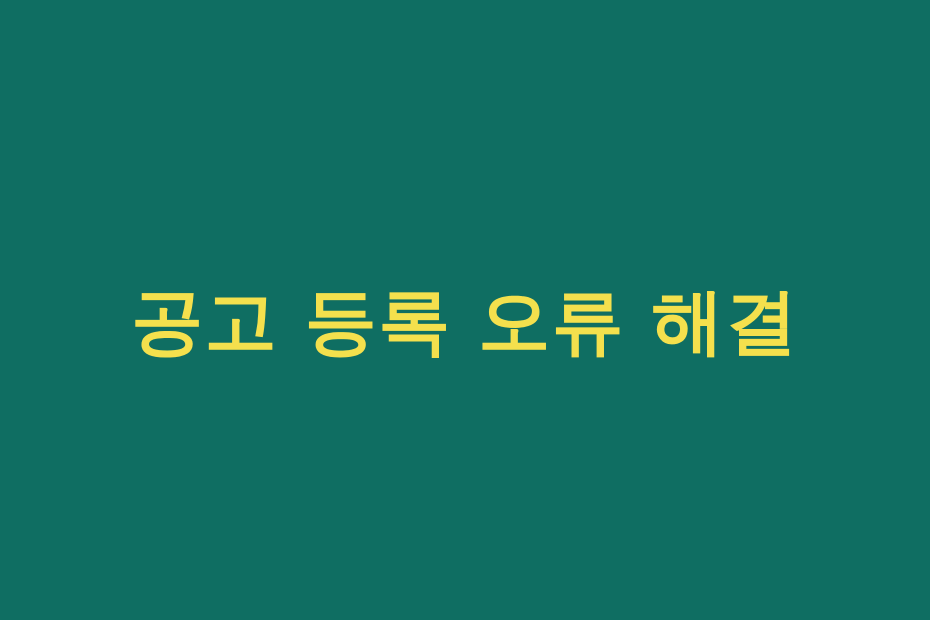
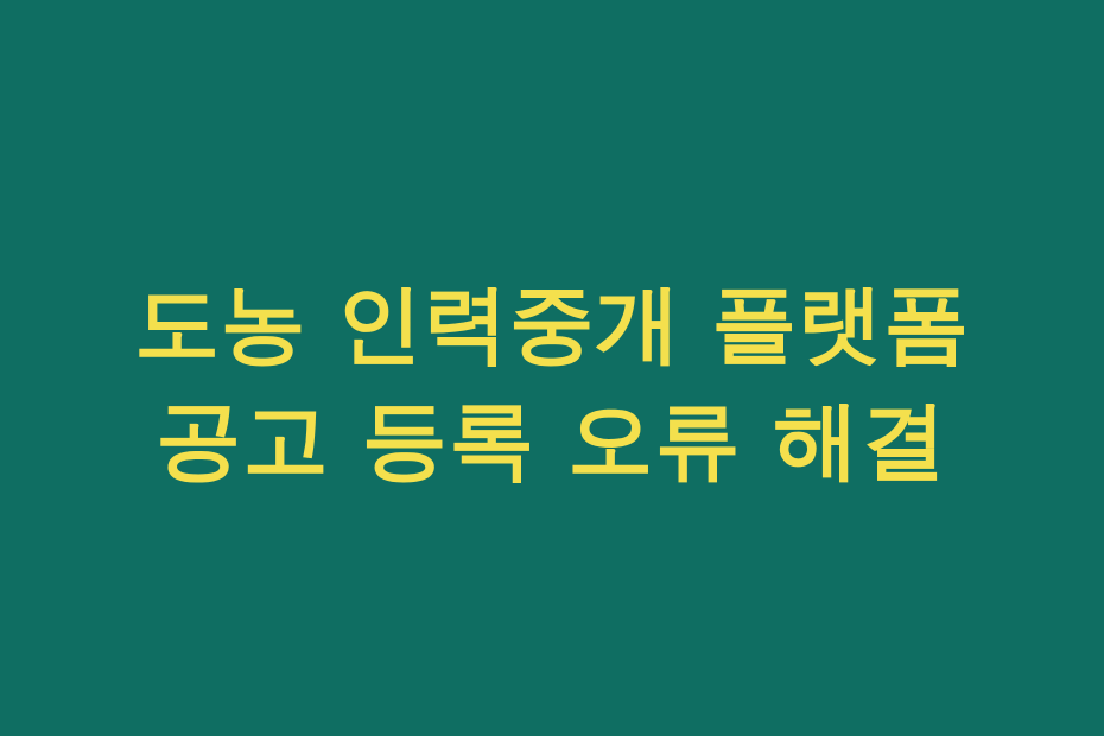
+ 도농 인력중개 플랫폼
  공고 등록 오류 해결
